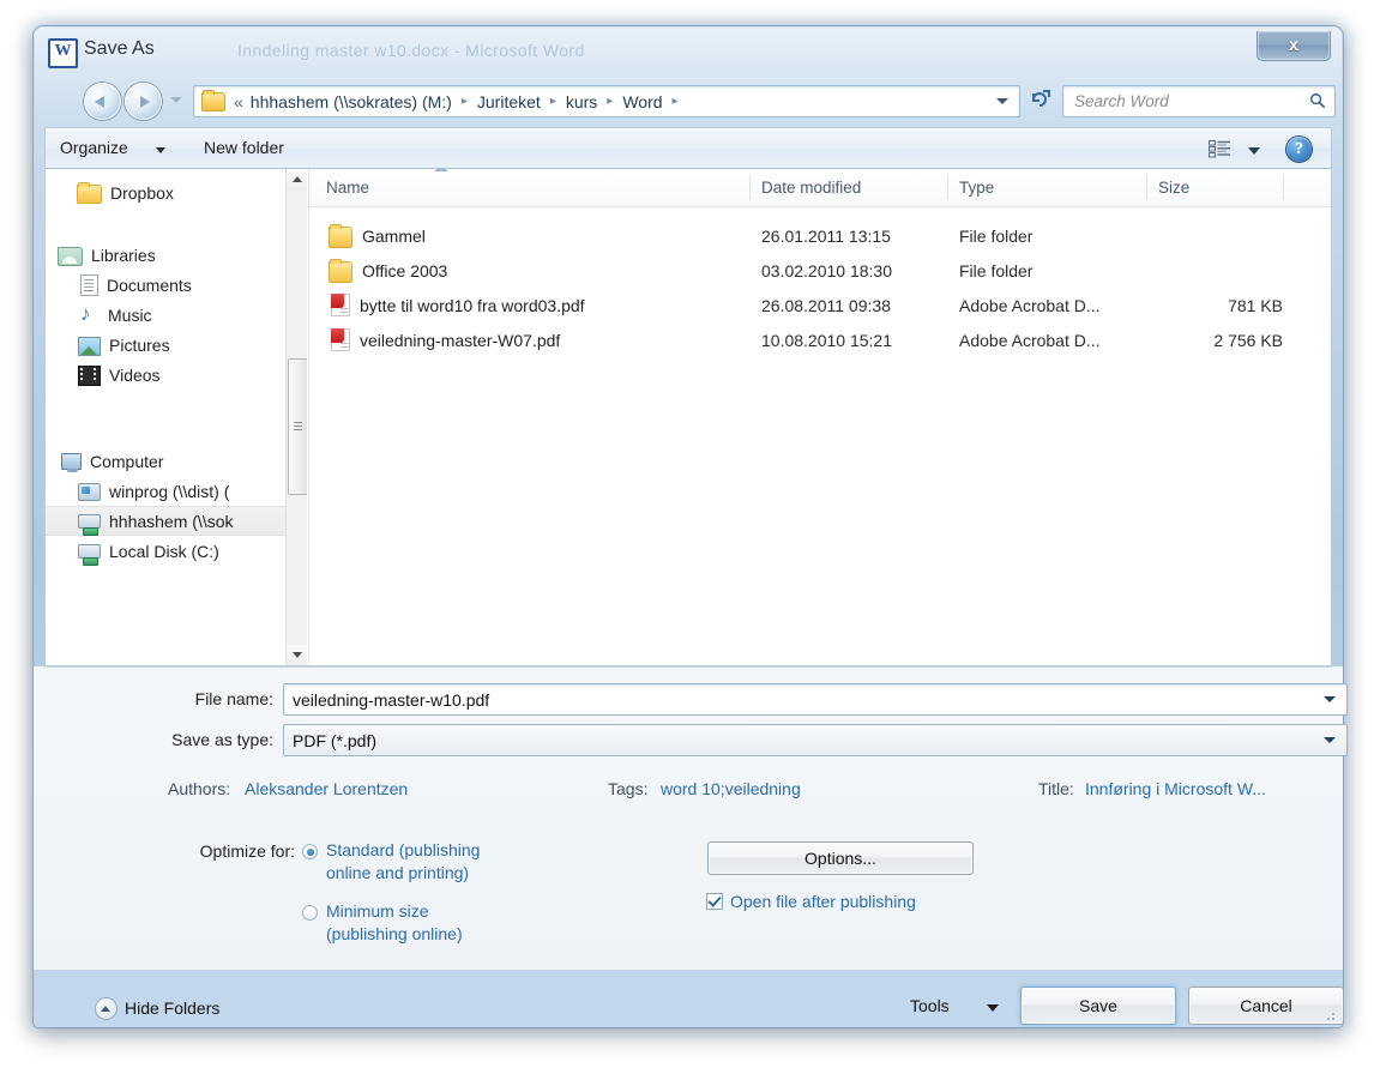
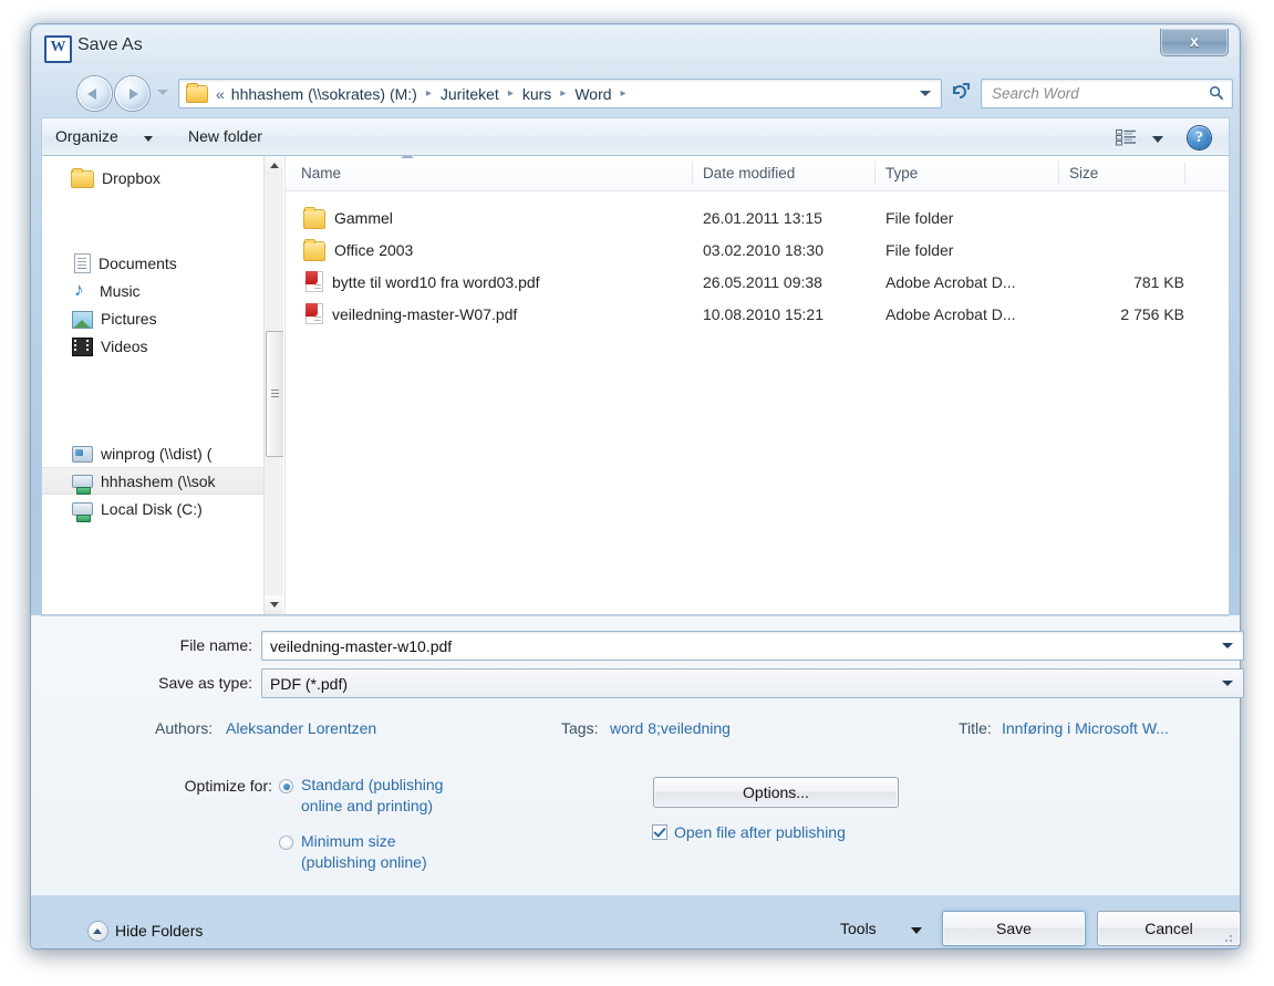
  W
  Save As
- Inndeling master w10.docx - Microsoft Word
  x
  «
  hhhashem (\\sokrates) (M:)
  ▸
  Juriteket
  ▸
  kurs
  ▸
  Word
  ▸
  Search Word
  Organize
  New folder
  ?
  Dropbox
- Libraries
  Documents
  Music
  Pictures
  Videos
- Computer
  winprog (\\dist) (
  hhhashem (\\sok
  Local Disk (C:)
  Name
  Date modified
  Type
  Size
  Gammel
  26.01.2011 13:15
  File folder
  Office 2003
  03.02.2010 18:30
  File folder
  bytte til word10 fra word03.pdf
- 26.08.2011 09:38
+ 26.05.2011 09:38
  Adobe Acrobat D...
  781 KB
  veiledning-master-W07.pdf
  10.08.2010 15:21
  Adobe Acrobat D...
  2 756 KB
  File name:
  veiledning-master-w10.pdf
  Save as type:
  PDF (*.pdf)
  Authors:
  Aleksander Lorentzen
  Tags:
- word 10;veiledning
+ word 8;veiledning
  Title:
  Innføring i Microsoft W...
  Optimize for:
  Standard (publishing
  online and printing)
  Minimum size
  (publishing online)
  Options...
  Open file after publishing
  Hide Folders
  Tools
  Save
  Cancel
